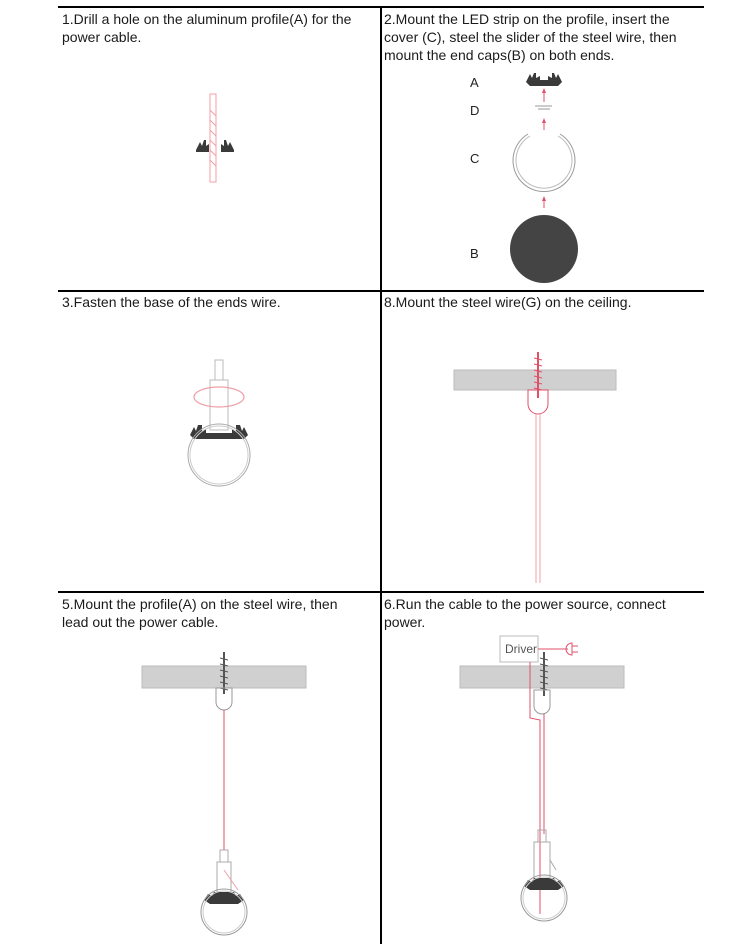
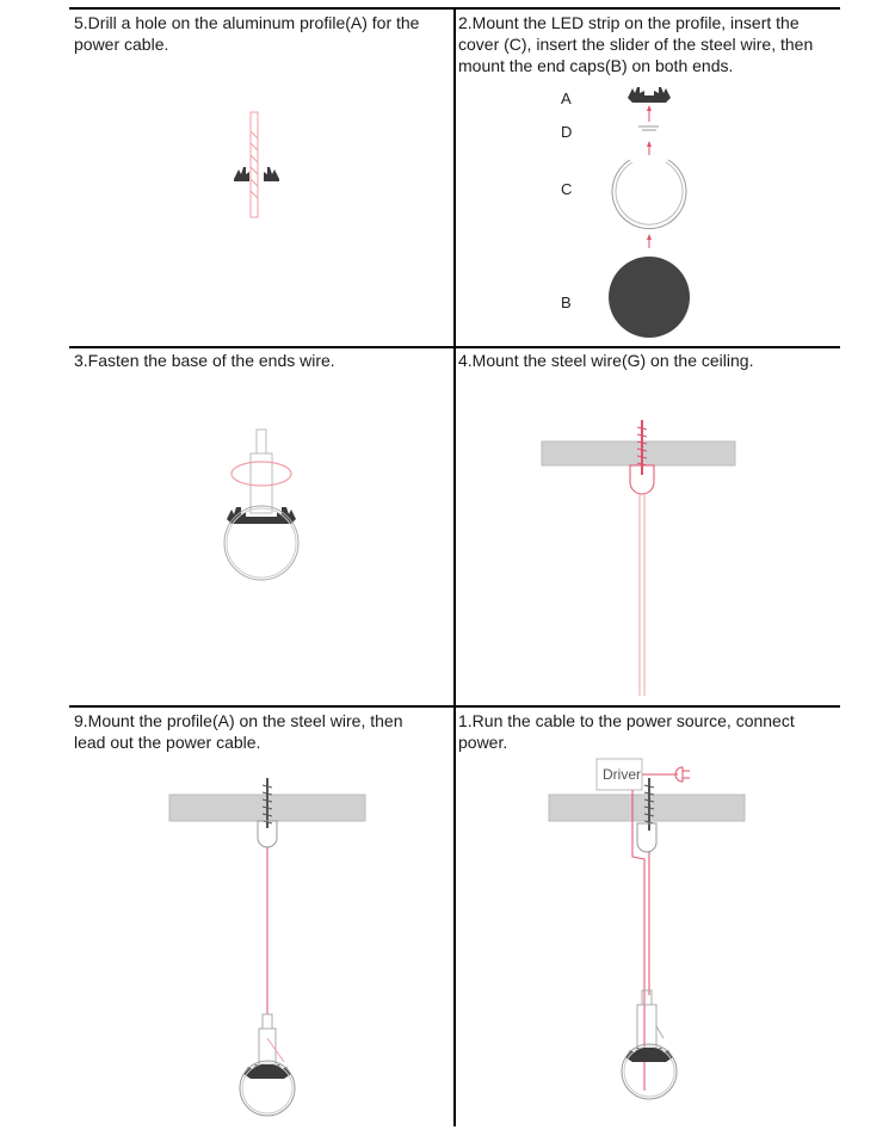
- 1.Drill a hole on the aluminum profile(A) for the power cable.
+ 5.Drill a hole on the aluminum profile(A) for the power cable.
- 2.Mount the LED strip on the profile, insert the cover (C), steel the slider of the steel wire, then mount the end caps(B) on both ends.
+ 2.Mount the LED strip on the profile, insert the cover (C), insert the slider of the steel wire, then mount the end caps(B) on both ends.
  3.Fasten the base of the ends wire.
- 8.Mount the steel wire(G) on the ceiling.
+ 4.Mount the steel wire(G) on the ceiling.
- 5.Mount the profile(A) on the steel wire, then lead out the power cable.
+ 9.Mount the profile(A) on the steel wire, then lead out the power cable.
- 6.Run the cable to the power source, connect power.
+ 1.Run the cable to the power source, connect power.
  A
  D
  C
  B
  Driver
